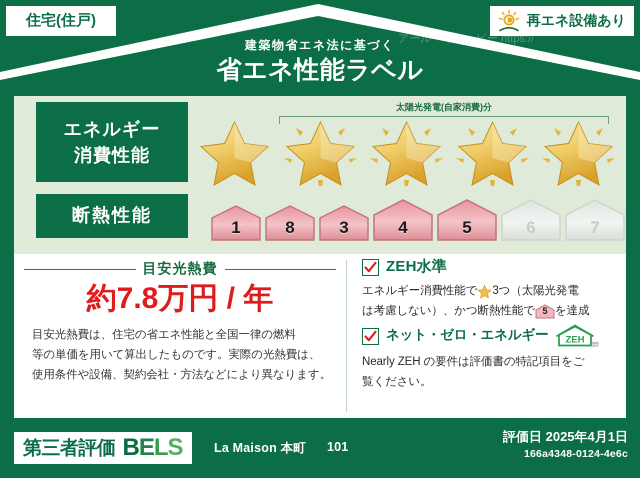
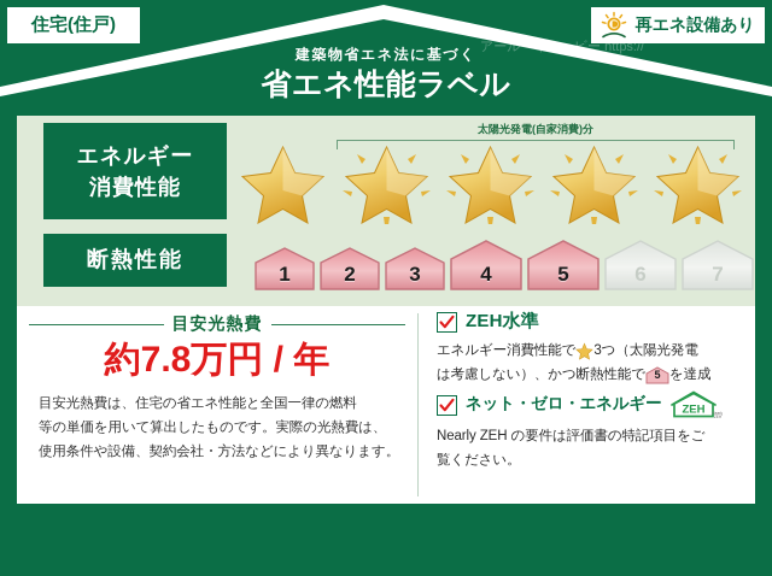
  住宅(住戸)
  再エネ設備あり
  建築物省エネ法に基づく
  省エネ性能ラベル
  エネルギー
  消費性能
  太陽光発電(自家消費)分
  断熱性能
  1
- 8
+ 2
  3
  4
  5
  6
  7
  目安光熱費
  約7.8万円 / 年
  目安光熱費は、住宅の省エネ性能と全国一律の燃料
  等の単価を用いて算出したものです。実際の光熱費は、
  使用条件や設備、契約会社・方法などにより異なります。
  ZEH水準
  エネルギー消費性能で
  3つ（太陽光発電
  は考慮しない）、かつ断熱性能で
  5
  を達成
  ネット・ゼロ・エネルギー
  ZEH
  Nearly ZEH の要件は評価書の特記項目をご
  覧ください。
  アール・イー・ビー https://
- 第三者評価
- B
- E
- L
- S
- La Maison 本町
- 101
- 評価日 2025年4月1日
- 166a4348-0124-4e6c
